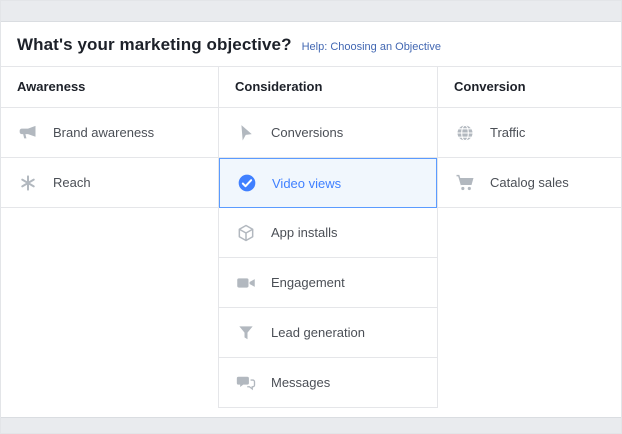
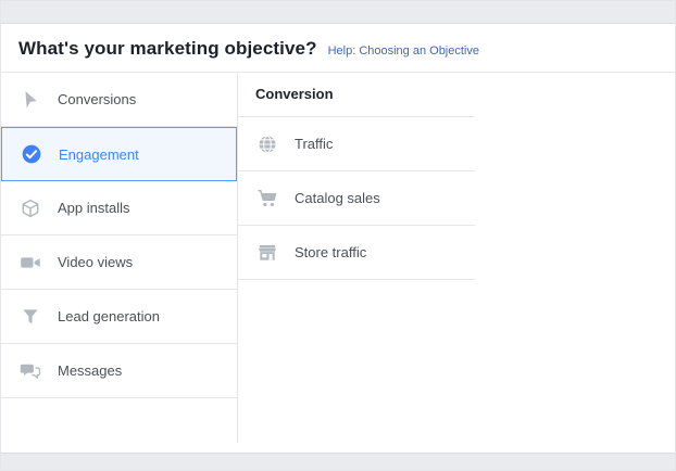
  What's your marketing objective?
  Help: Choosing an Objective
- Awareness
- Brand awareness
- Reach
- Consideration
  Conversions
- Video views
+ Engagement
  App installs
- Engagement
+ Video views
  Lead generation
  Messages
  Conversion
  Traffic
  Catalog sales
+ Store traffic
